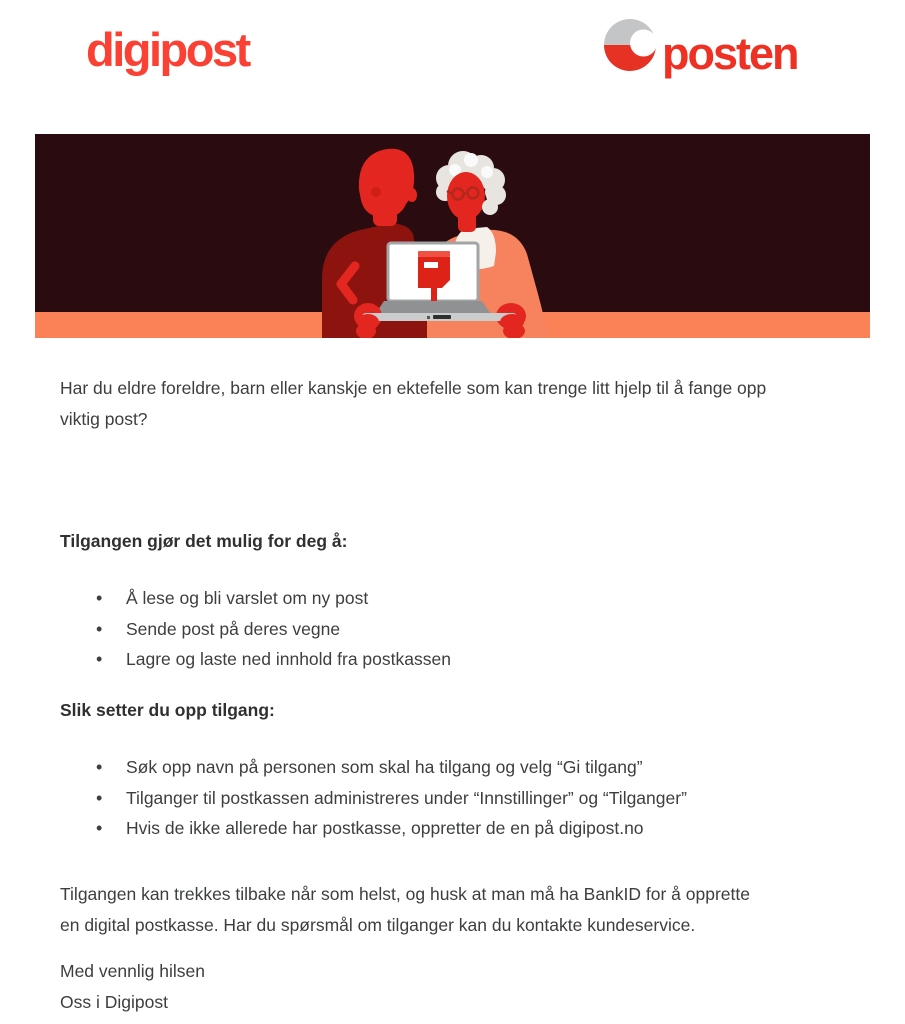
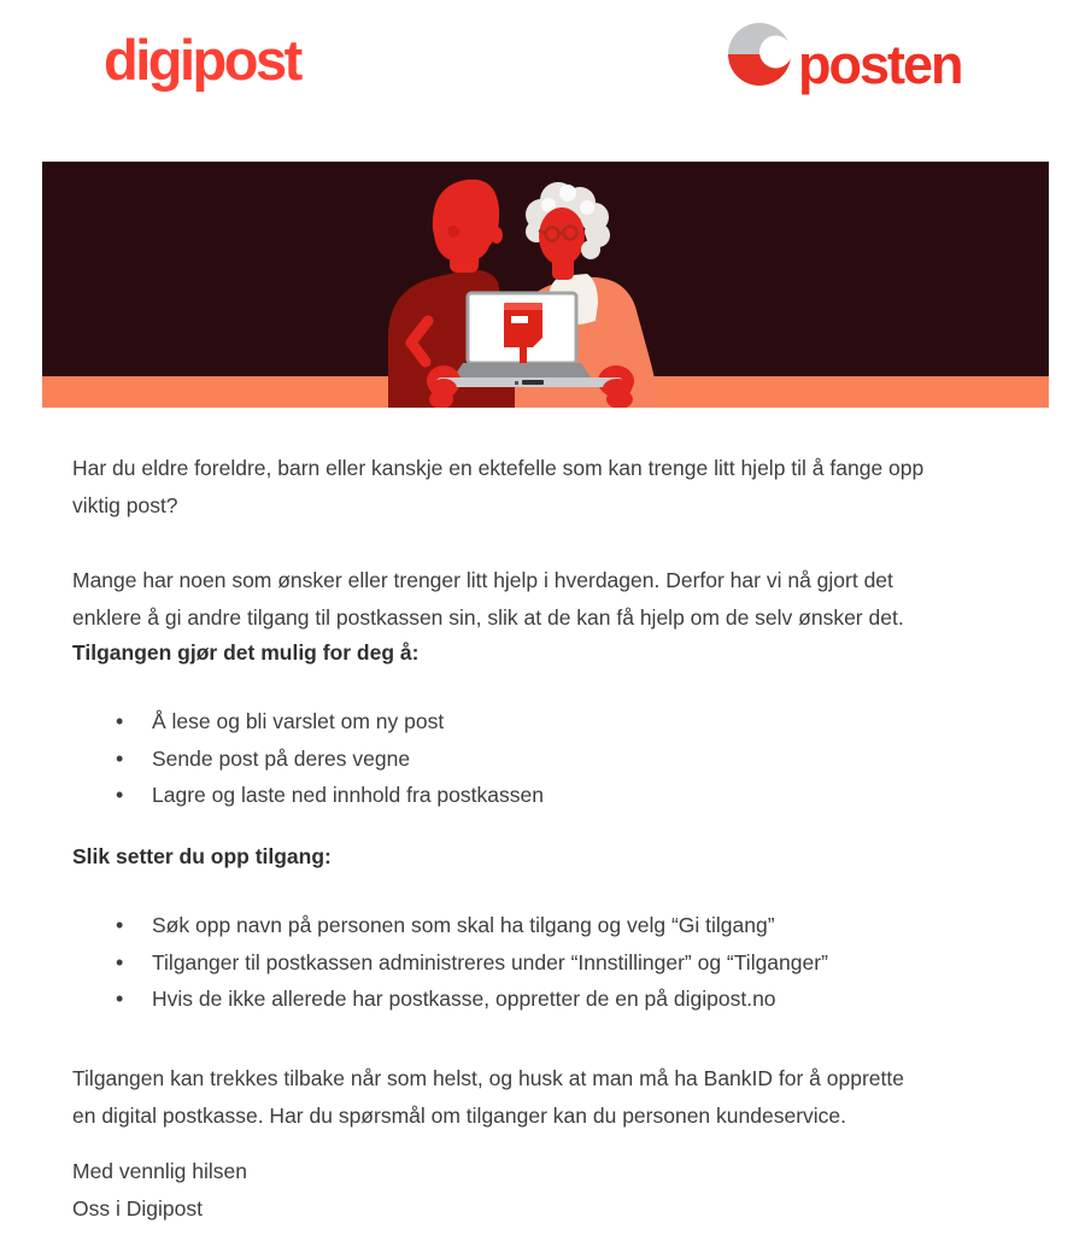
  digipost
  posten
  Har du eldre foreldre, barn eller kanskje en ektefelle som kan trenge litt hjelp til å fange opp
  viktig post?
+ Mange har noen som ønsker eller trenger litt hjelp i hverdagen. Derfor har vi nå gjort det
+ enklere å gi andre tilgang til postkassen sin, slik at de kan få hjelp om de selv ønsker det.
  Tilgangen gjør det mulig for deg å:
  Å lese og bli varslet om ny post
  Sende post på deres vegne
  Lagre og laste ned innhold fra postkassen
  Slik setter du opp tilgang:
  Søk opp navn på personen som skal ha tilgang og velg “Gi tilgang”
  Tilganger til postkassen administreres under “Innstillinger” og “Tilganger”
  Hvis de ikke allerede har postkasse, oppretter de en på digipost.no
  Tilgangen kan trekkes tilbake når som helst, og husk at man må ha BankID for å opprette
- en digital postkasse. Har du spørsmål om tilganger kan du kontakte kundeservice.
+ en digital postkasse. Har du spørsmål om tilganger kan du personen kundeservice.
  Med vennlig hilsen
  Oss i Digipost
